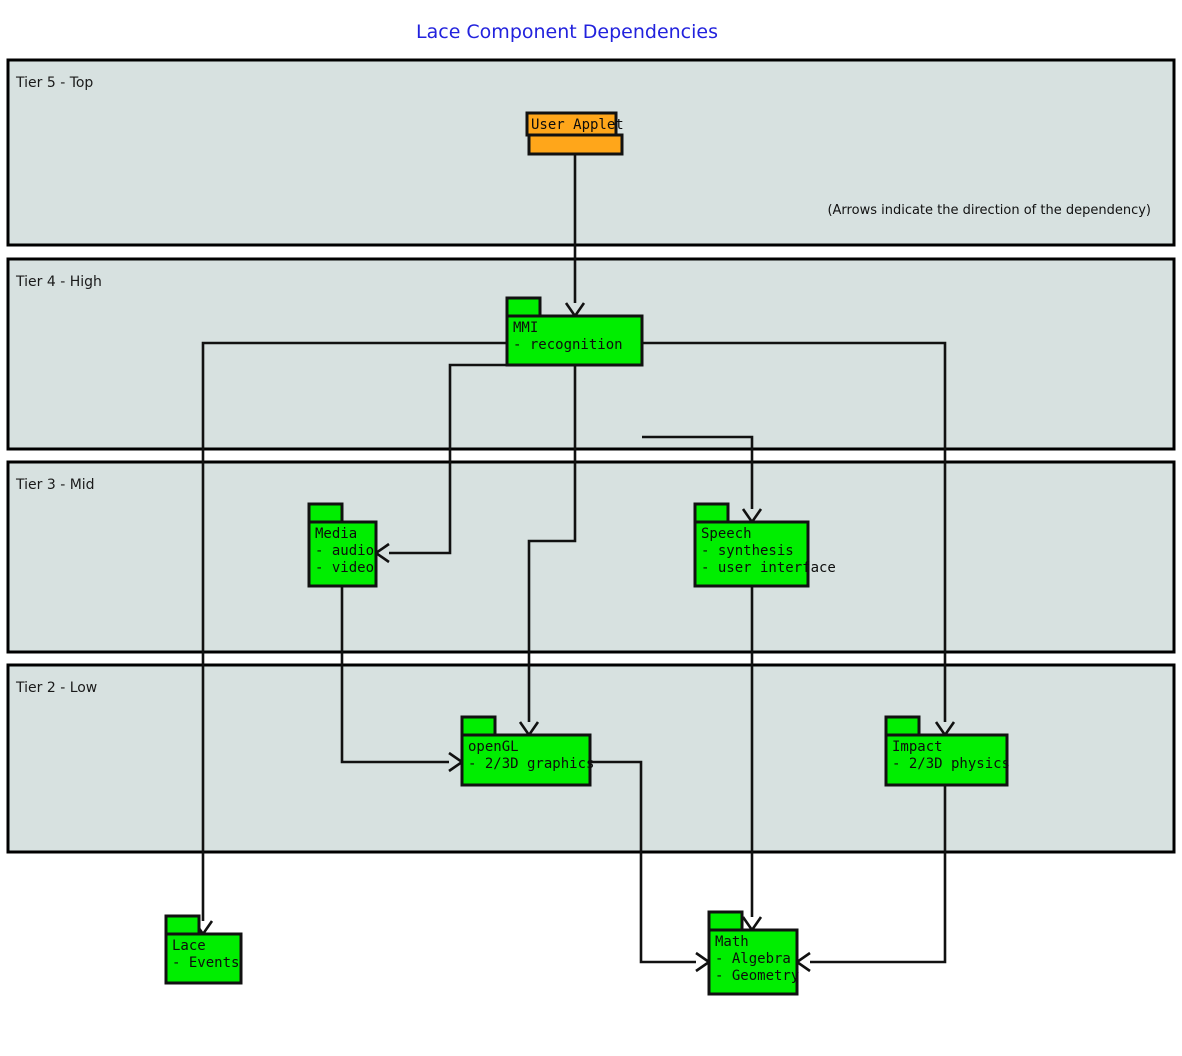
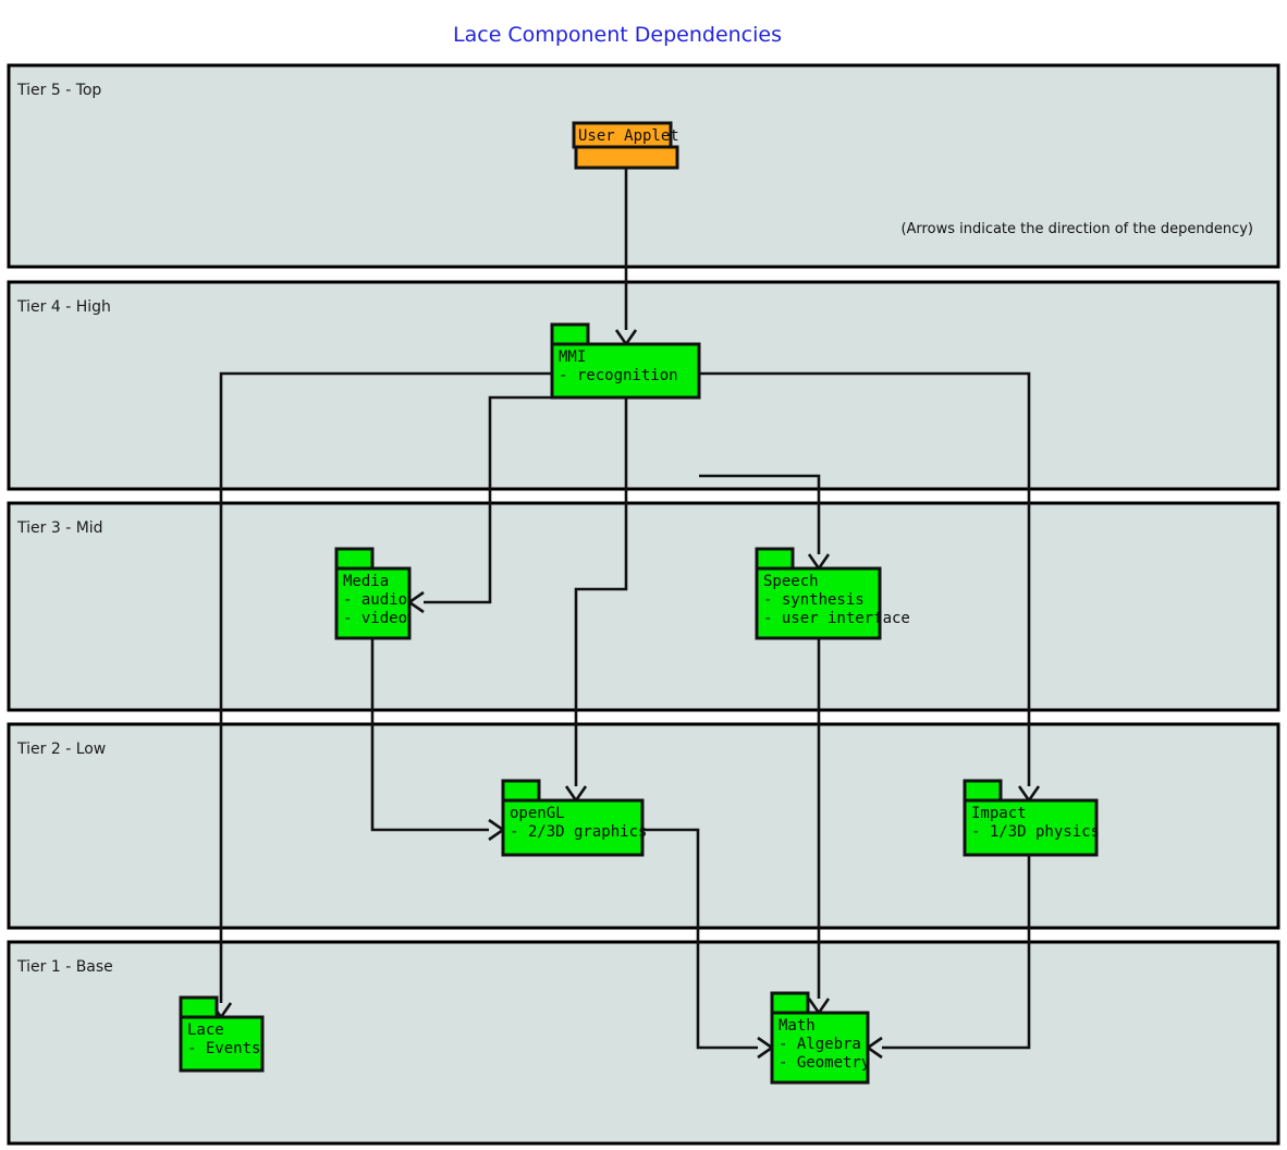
  Lace Component Dependencies
  Tier 5 - Top
  Tier 4 - High
  Tier 3 - Mid
  Tier 2 - Low
+ Tier 1 - Base
  (Arrows indicate the direction of the dependency)
  User Applet
  MMI
  - recognition
  Media
  - audio
  - video
  Speech
  - synthesis
  - user interface
  openGL
  - 2/3D graphics
  Impact
- - 2/3D physics
+ - 1/3D physics
  Lace
  - Events
  Math
  - Algebra
  - Geometry
